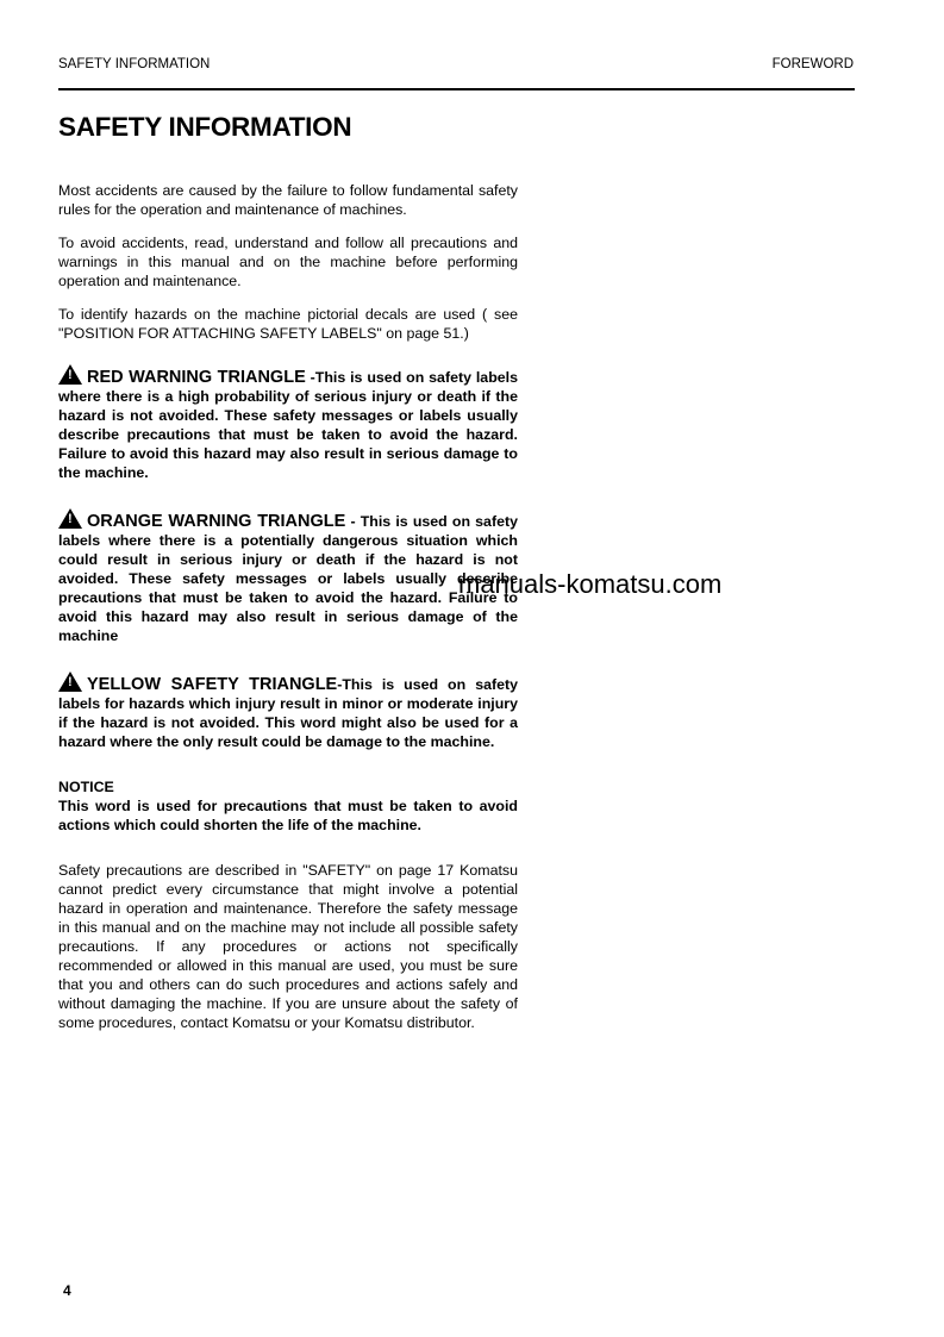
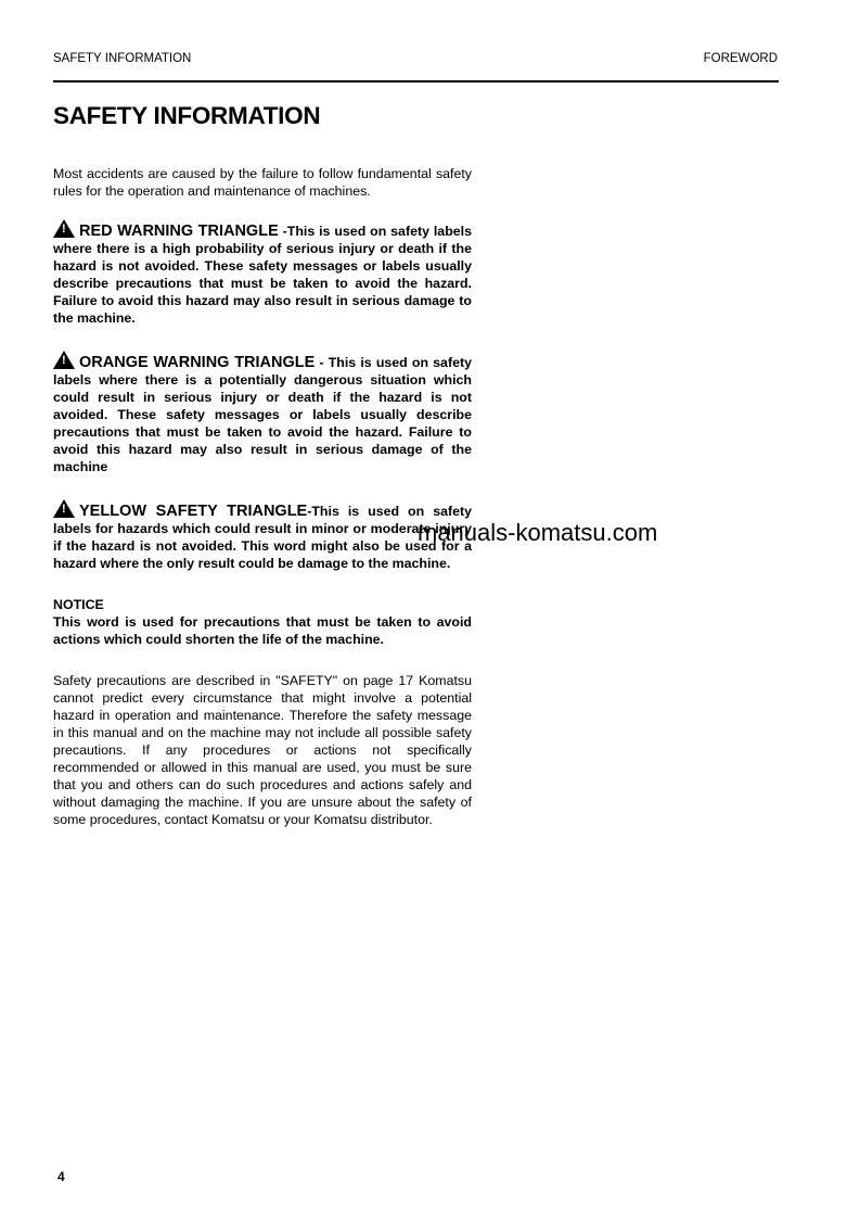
  SAFETY INFORMATION
  FOREWORD
  SAFETY INFORMATION
  Most accidents are caused by the failure to follow fundamental safety rules for the operation and maintenance of machines.
- To avoid accidents, read, understand and follow all precautions and warnings in this manual and on the machine before performing operation and maintenance.
- To identify hazards on the machine pictorial decals are used ( see "POSITION FOR ATTACHING SAFETY LABELS" on page 51.)
  RED WARNING TRIANGLE -This is used on safety labels where there is a high probability of serious injury or death if the hazard is not avoided. These safety messages or labels usually describe precautions that must be taken to avoid the hazard. Failure to avoid this hazard may also result in serious damage to the machine.
  ORANGE WARNING TRIANGLE - This is used on safety labels where there is a potentially dangerous situation which could result in serious injury or death if the hazard is not avoided. These safety messages or labels usually describe precautions that must be taken to avoid the hazard. Failure to avoid this hazard may also result in serious damage of the machine
- YELLOW SAFETY TRIANGLE-This is used on safety labels for hazards which injury result in minor or moderate injury if the hazard is not avoided. This word might also be used for a hazard where the only result could be damage to the machine.
+ YELLOW SAFETY TRIANGLE-This is used on safety labels for hazards which could result in minor or moderate injury if the hazard is not avoided. This word might also be used for a hazard where the only result could be damage to the machine.
  NOTICE
  This word is used for precautions that must be taken to avoid actions which could shorten the life of the machine.
  Safety precautions are described in "SAFETY" on page 17 Komatsu cannot predict every circumstance that might involve a potential hazard in operation and maintenance. Therefore the safety message in this manual and on the machine may not include all possible safety precautions. If any procedures or actions not specifically recommended or allowed in this manual are used, you must be sure that you and others can do such procedures and actions safely and without damaging the machine. If you are unsure about the safety of some procedures, contact Komatsu or your Komatsu distributor.
  manuals-komatsu.com
  4
